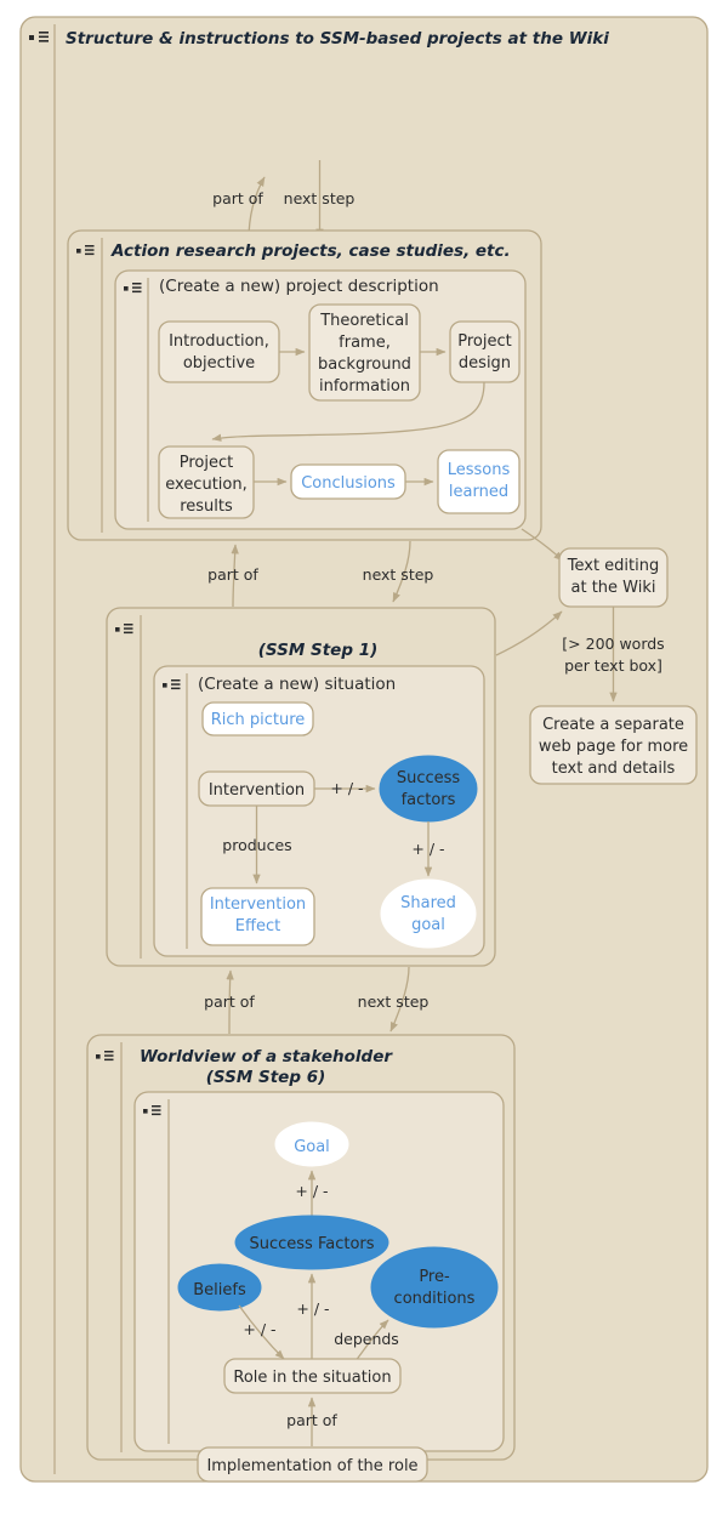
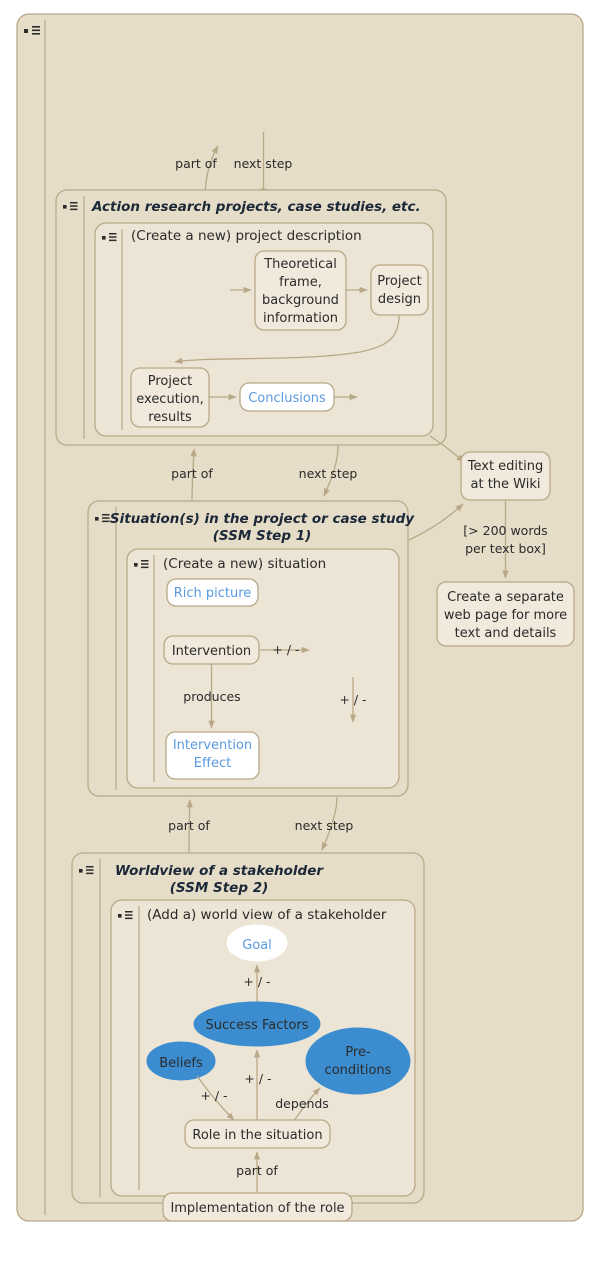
- Structure & instructions to SSM-based projects at the Wiki
  part of
  next step
  Action research projects, case studies, etc.
  (Create a new) project description
- Introduction,
- objective
  Theoretical
  frame,
  background
  information
  Project
  design
  Project
  execution,
  results
  Conclusions
- Lessons
- learned
  Text editing
  at the Wiki
  [> 200 words
  per text box]
  Create a separate
  web page for more
  text and details
  part of
  next step
+ Situation(s) in the project or case study
  (SSM Step 1)
  (Create a new) situation
  Rich picture
  Intervention
- Success
- factors
  + / -
  produces
  Intervention
  Effect
  + / -
- Shared
- goal
  part of
  next step
  Worldview of a stakeholder
- (SSM Step 6)
+ (SSM Step 2)
+ (Add a) world view of a stakeholder
  Goal
  + / -
  Success Factors
  Beliefs
  Pre-
  conditions
  + / -
  + / -
  depends
  Role in the situation
  part of
  Implementation of the role
